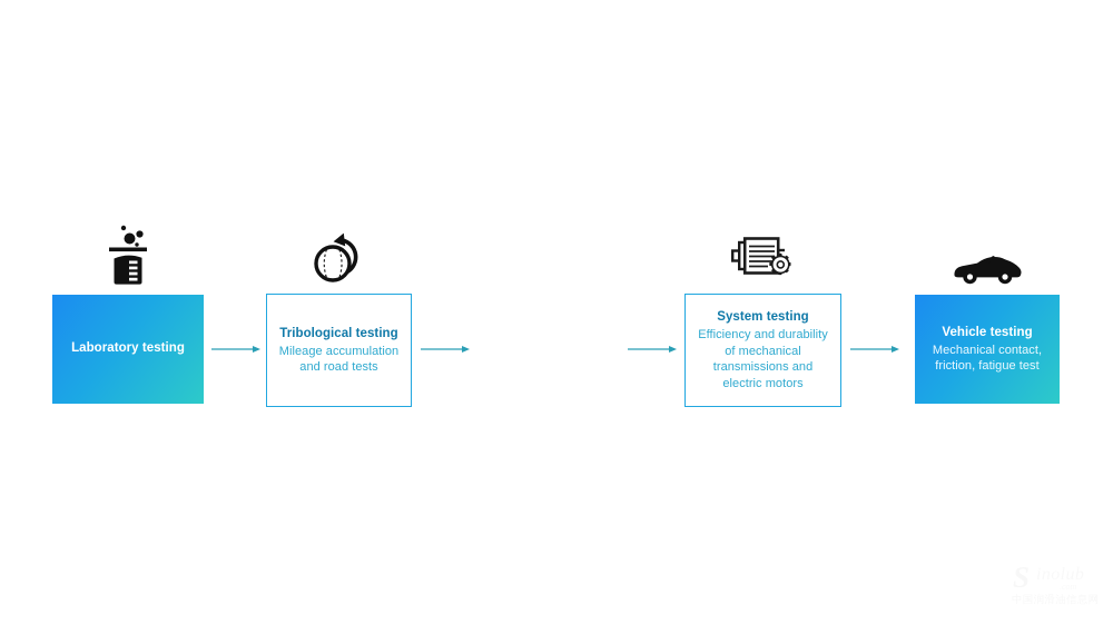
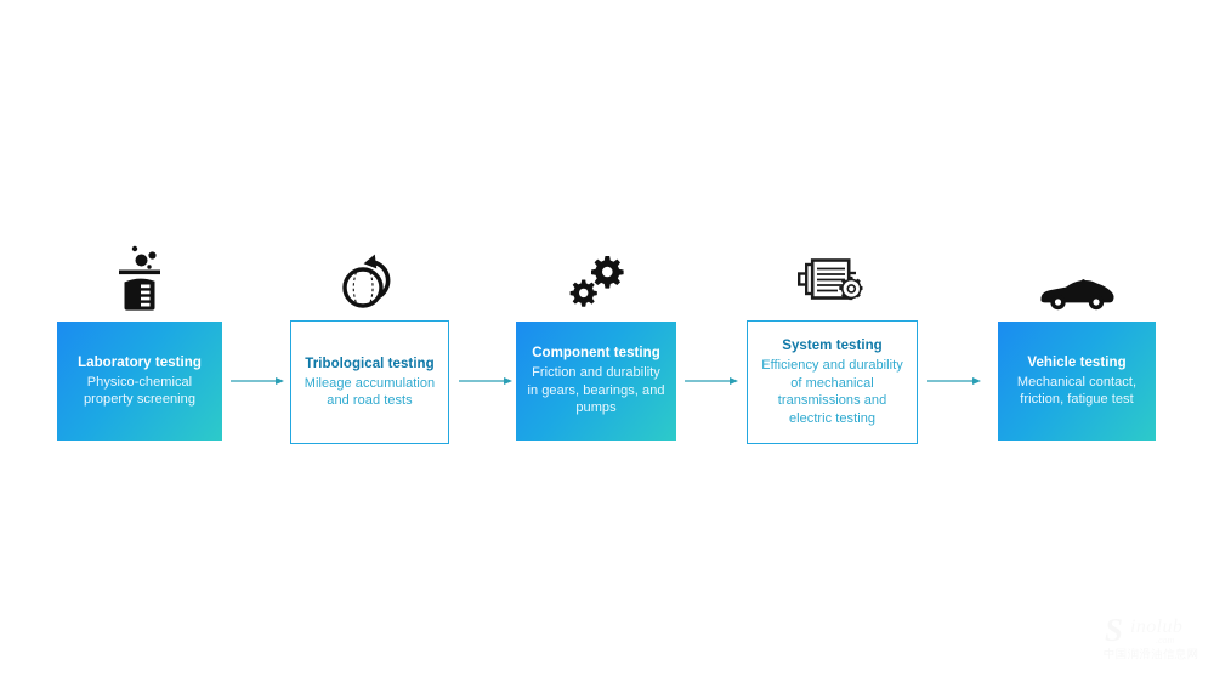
  Laboratory testing
+ Physico-chemical property screening
  Tribological testing
  Mileage accumulation and road tests
+ Component testing
+ Friction and durability in gears, bearings, and pumps
  System testing
- Efficiency and durability of mechanical transmissions and electric motors
+ Efficiency and durability of mechanical transmissions and electric testing
  Vehicle testing
  Mechanical contact, friction, fatigue test
